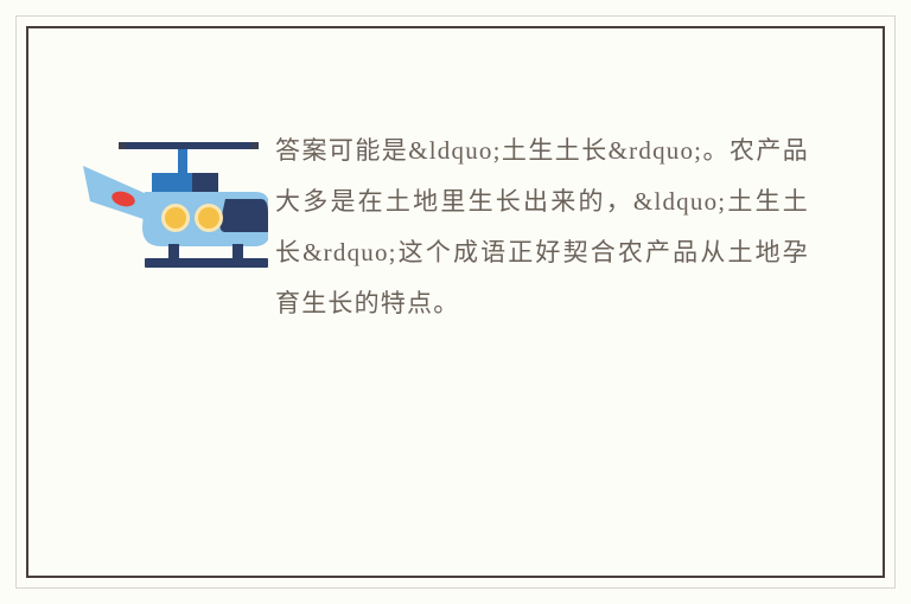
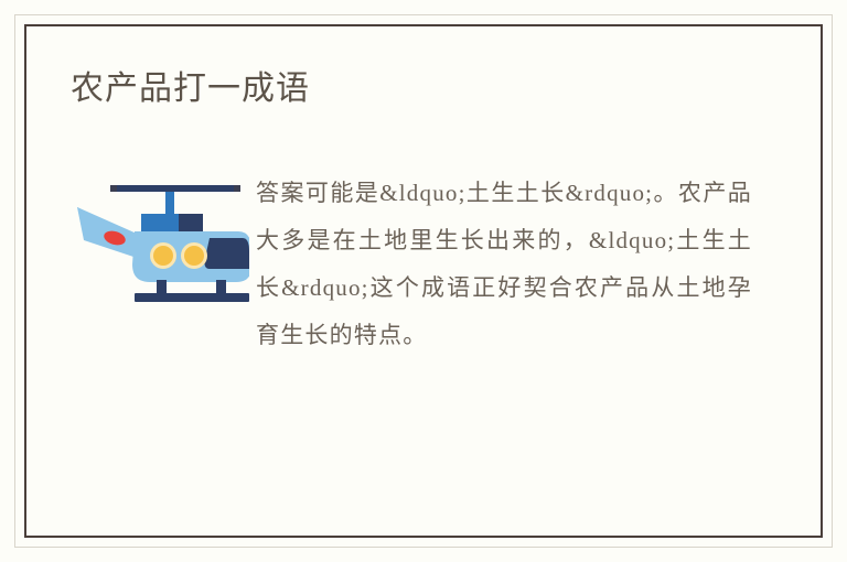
+ 农产品打一成语
  答案可能是&ldquo;土生土长&rdquo;。农产品大多是在土地里生长出来的，&ldquo;土生土长&rdquo;这个成语正好契合农产品从土地孕育生长的特点。
